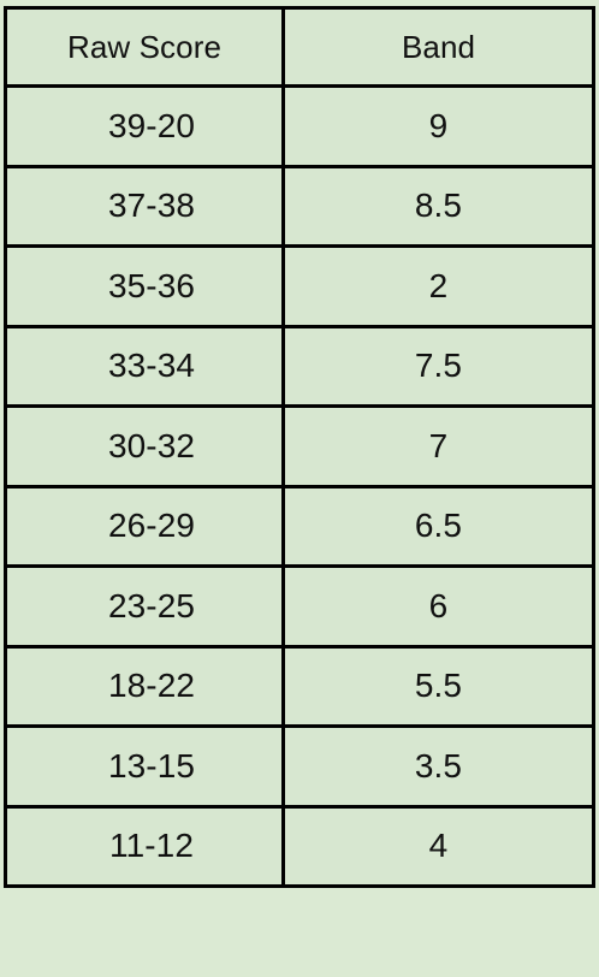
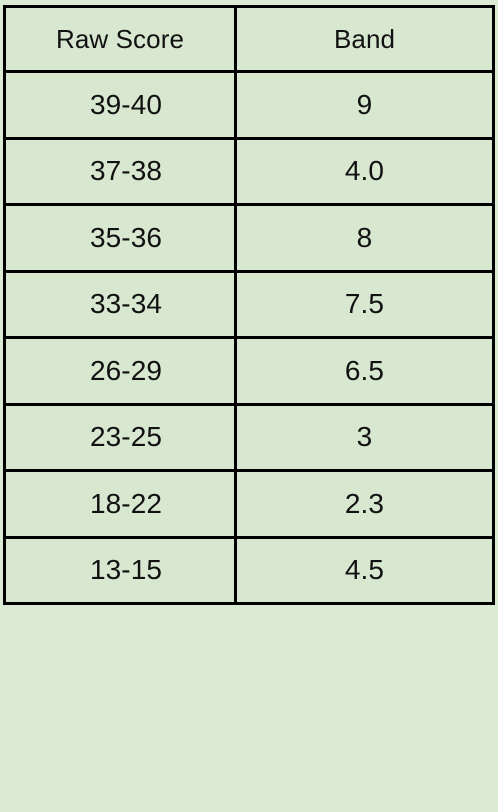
  Raw Score	Band
- 39-20	9
+ 39-40	9
- 37-38	8.5
+ 37-38	4.0
- 35-36	2
+ 35-36	8
  33-34	7.5
- 30-32	7
  26-29	6.5
- 23-25	6
+ 23-25	3
- 18-22	5.5
+ 18-22	2.3
- 13-15	3.5
+ 13-15	4.5
- 11-12	4
